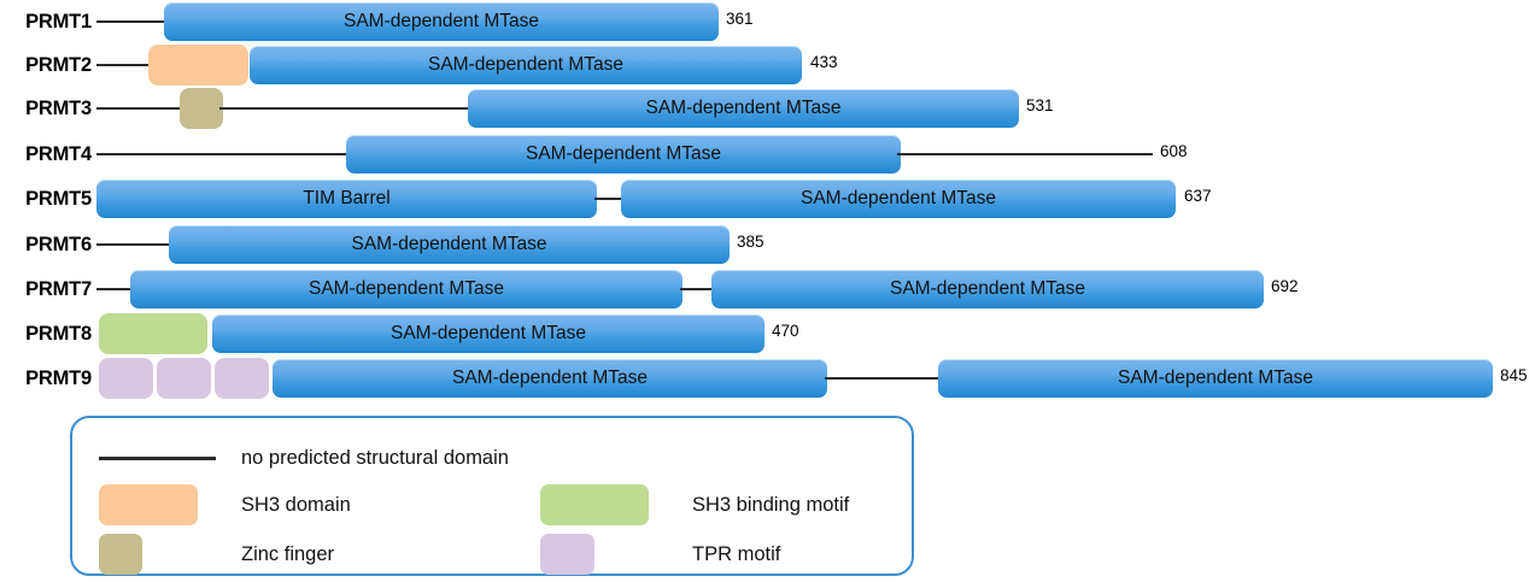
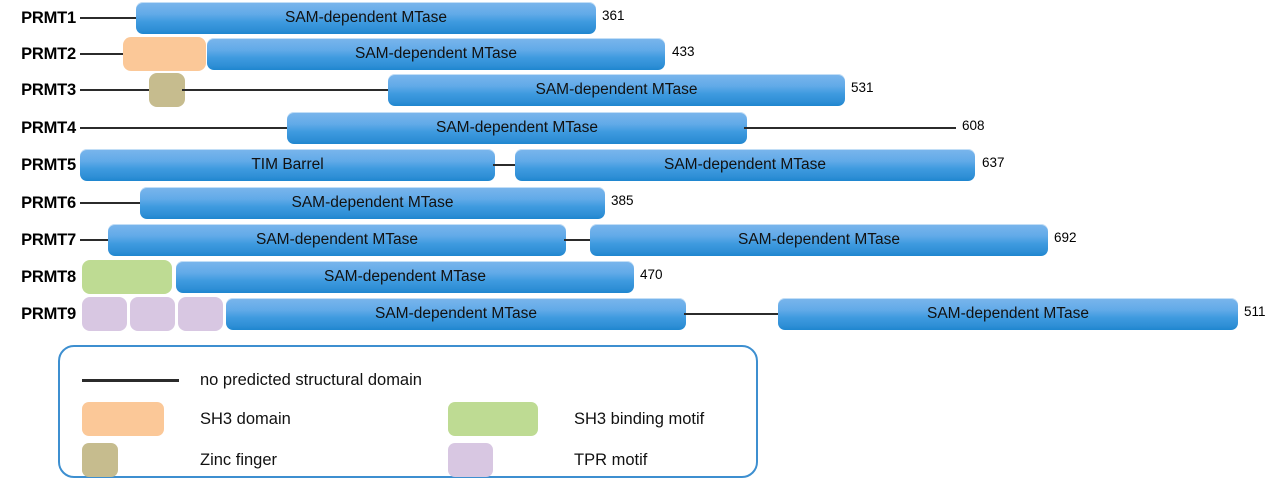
  PRMT1
  SAM-dependent MTase
  361
  PRMT2
  SAM-dependent MTase
  433
  PRMT3
  SAM-dependent MTase
  531
  PRMT4
  SAM-dependent MTase
  608
  PRMT5
  TIM Barrel
  SAM-dependent MTase
  637
  PRMT6
  SAM-dependent MTase
  385
  PRMT7
  SAM-dependent MTase
  SAM-dependent MTase
  692
  PRMT8
  SAM-dependent MTase
  470
  PRMT9
  SAM-dependent MTase
  SAM-dependent MTase
- 845
+ 511
  no predicted structural domain
  SH3 domain
  SH3 binding motif
  Zinc finger
  TPR motif
